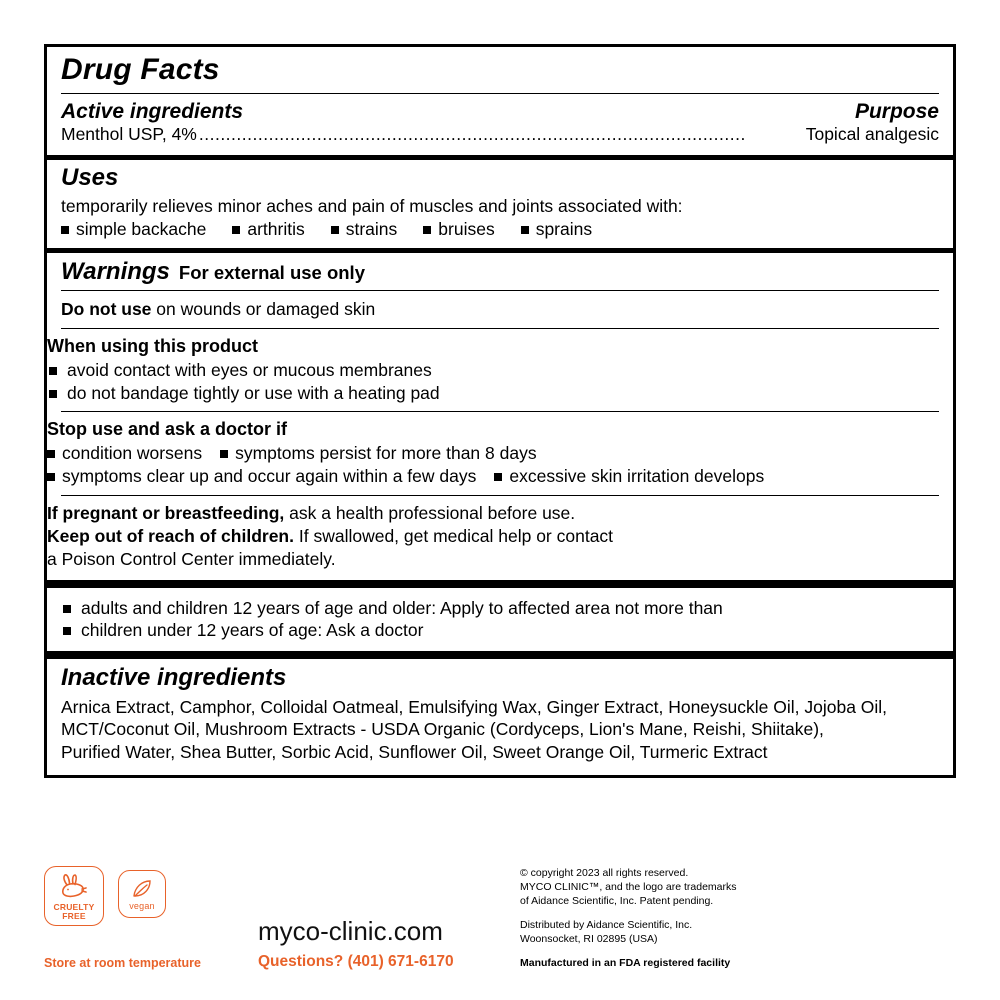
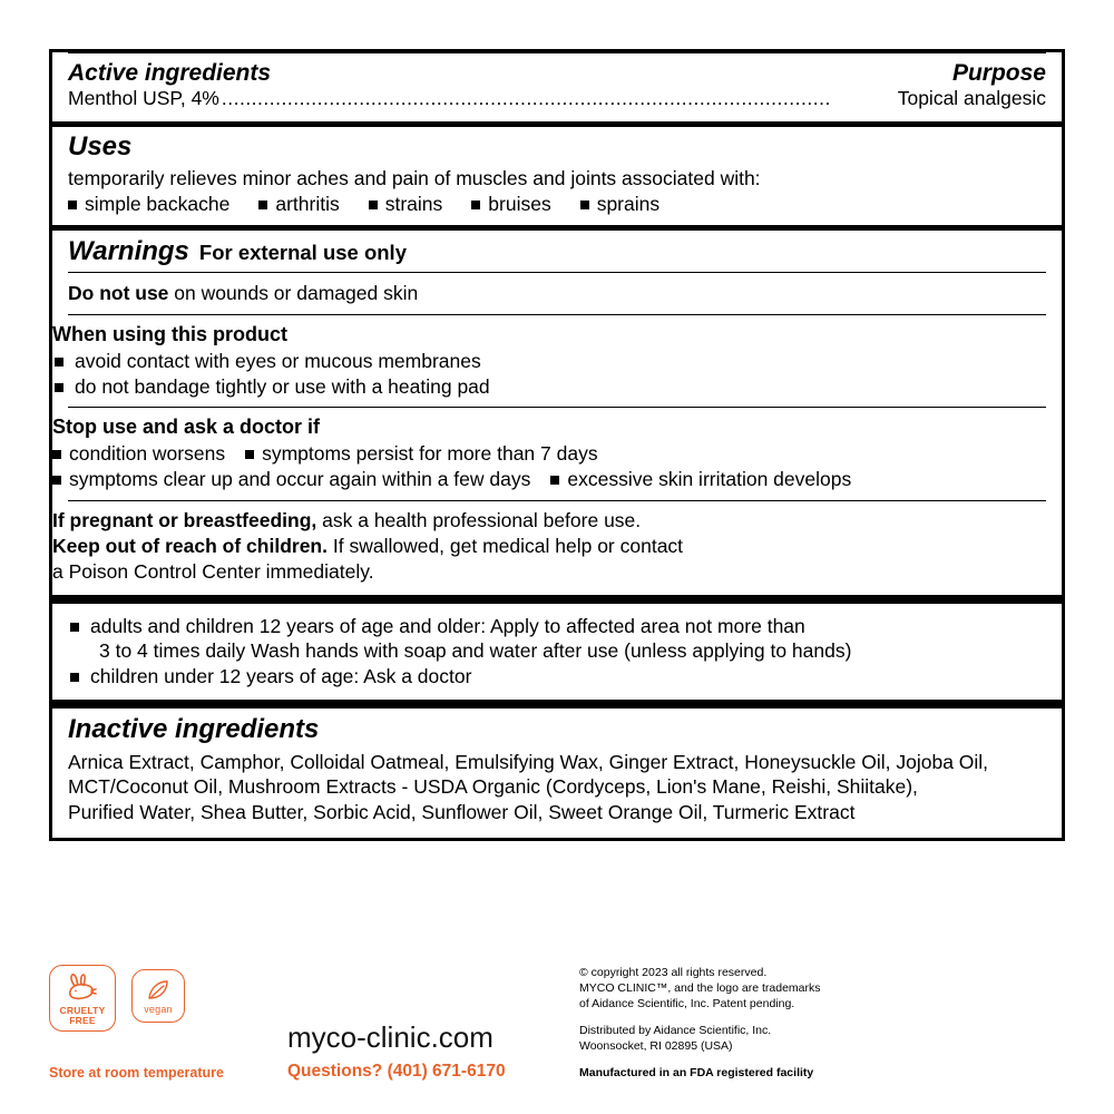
- Drug Facts
  Active ingredients
  Purpose
  Menthol USP, 4%
  ......................................................................................................
  Topical analgesic
  Uses
  temporarily relieves minor aches and pain of muscles and joints associated with:
  simple backache
  arthritis
  strains
  bruises
  sprains
  Warnings
  For external use only
  Do not use on wounds or damaged skin
  When using this product
  avoid contact with eyes or mucous membranes
  do not bandage tightly or use with a heating pad
  Stop use and ask a doctor if
  condition worsens
- symptoms persist for more than 8 days
+ symptoms persist for more than 7 days
  symptoms clear up and occur again within a few days
  excessive skin irritation develops
  If pregnant or breastfeeding, ask a health professional before use.
  Keep out of reach of children. If swallowed, get medical help or contact
  a Poison Control Center immediately.
  adults and children 12 years of age and older: Apply to affected area not more than
+ 3 to 4 times daily Wash hands with soap and water after use (unless applying to hands)
  children under 12 years of age: Ask a doctor
  Inactive ingredients
  Arnica Extract, Camphor, Colloidal Oatmeal, Emulsifying Wax, Ginger Extract, Honeysuckle Oil, Jojoba Oil,
  MCT/Coconut Oil, Mushroom Extracts - USDA Organic (Cordyceps, Lion's Mane, Reishi, Shiitake),
  Purified Water, Shea Butter, Sorbic Acid, Sunflower Oil, Sweet Orange Oil, Turmeric Extract
  CRUELTY
  FREE
  vegan
  Store at room temperature
  myco-clinic.com
  Questions? (401) 671-6170
  © copyright 2023 all rights reserved.
  MYCO CLINIC™, and the logo are trademarks
  of Aidance Scientific, Inc. Patent pending.
  Distributed by Aidance Scientific, Inc.
  Woonsocket, RI 02895 (USA)
  Manufactured in an FDA registered facility
